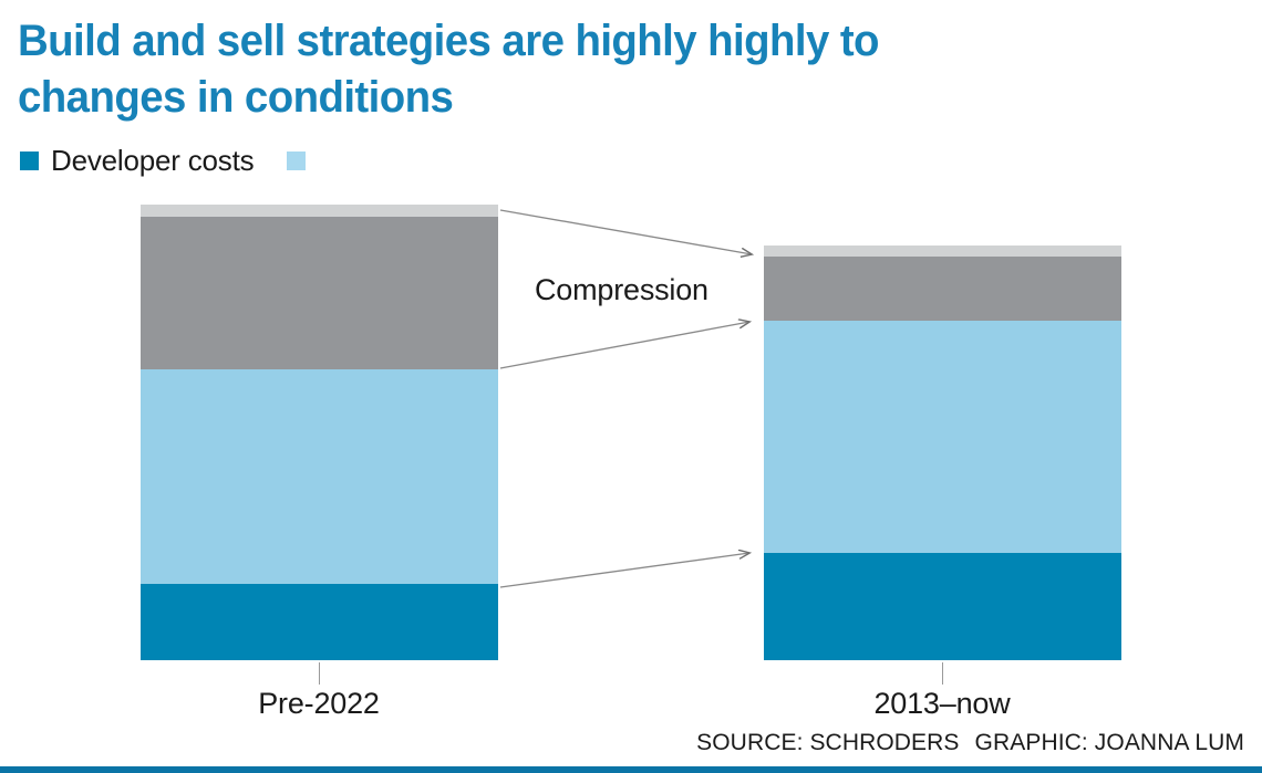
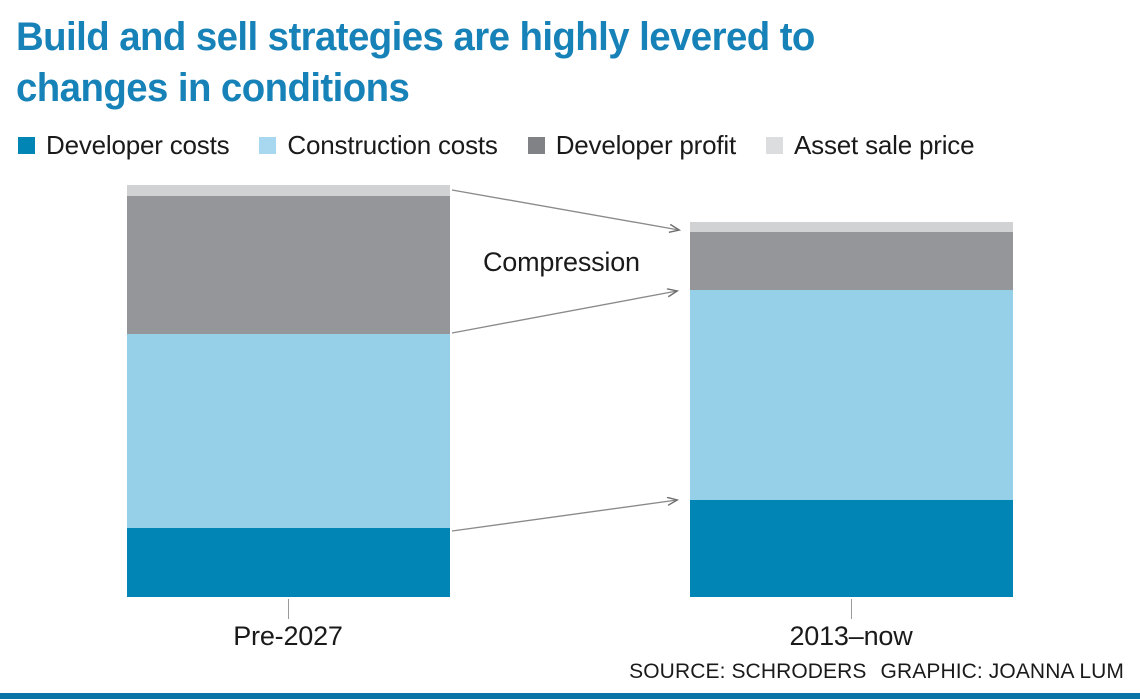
- Build and sell strategies are highly highly to
+ Build and sell strategies are highly levered to
  changes in conditions
  Developer costs
+ Construction costs
+ Developer profit
+ Asset sale price
- Pre-2022
+ Pre-2027
  2013–now
  Compression
  SOURCE: SCHRODERS GRAPHIC: JOANNA LUM
